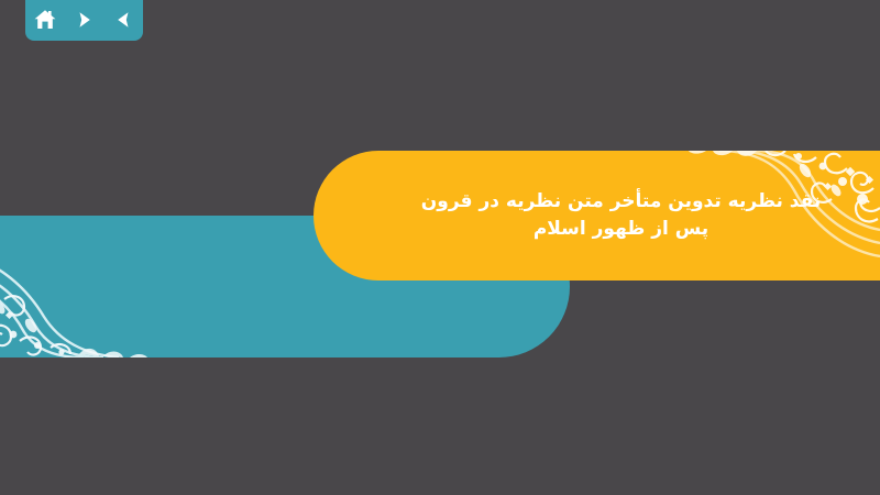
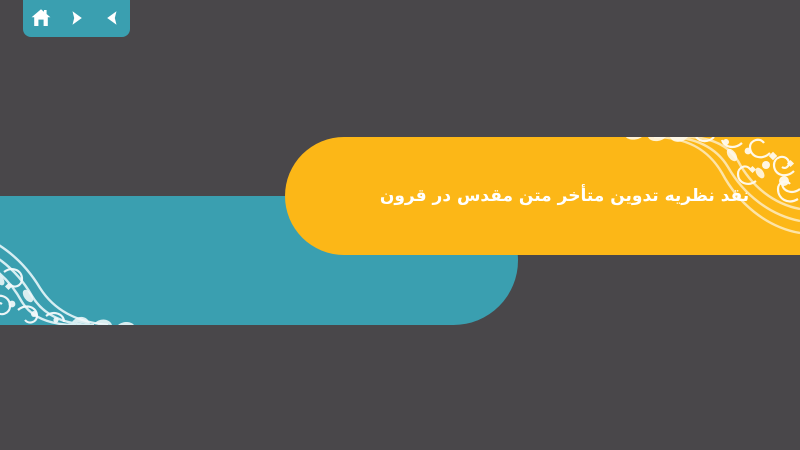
- نقد نظریه تدوین متأخر متن نظریه در قرون
+ نقد نظریه تدوین متأخر متن مقدس در قرون
- پس از ظهور اسلام
